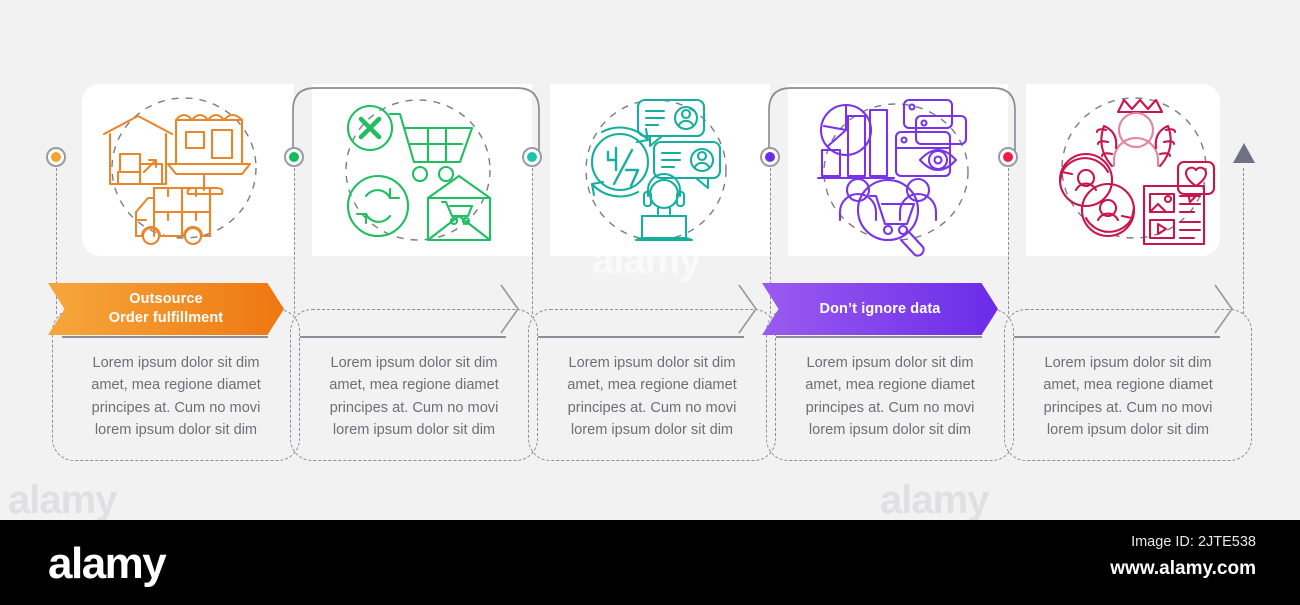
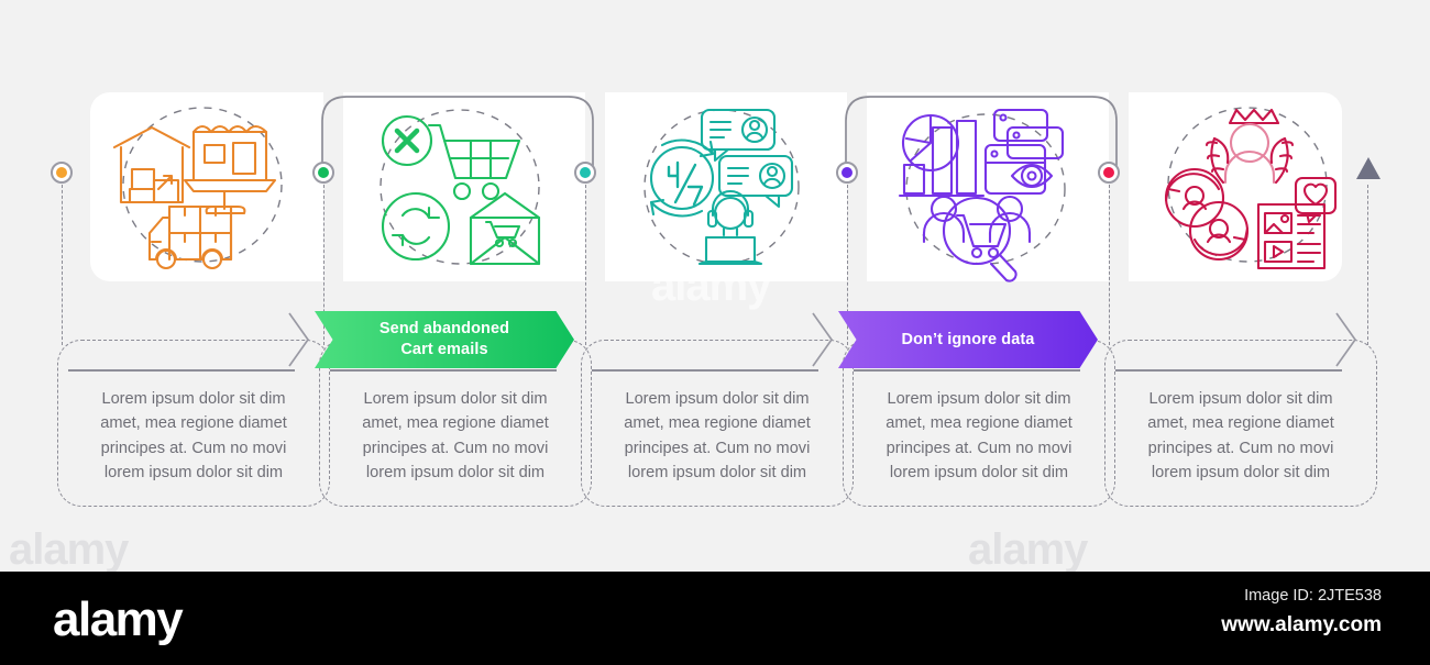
  alamy
  alamy
  alamy
- Outsource
- Order fulfillment
  Lorem ipsum dolor sit dim amet, mea regione diamet principes at. Cum no movi lorem ipsum dolor sit dim
+ Send abandoned
+ Cart emails
  Lorem ipsum dolor sit dim amet, mea regione diamet principes at. Cum no movi lorem ipsum dolor sit dim
  Lorem ipsum dolor sit dim amet, mea regione diamet principes at. Cum no movi lorem ipsum dolor sit dim
  Don’t ignore data
  Lorem ipsum dolor sit dim amet, mea regione diamet principes at. Cum no movi lorem ipsum dolor sit dim
  Lorem ipsum dolor sit dim amet, mea regione diamet principes at. Cum no movi lorem ipsum dolor sit dim
  alamy
  Image ID: 2JTE538
  www.alamy.com
